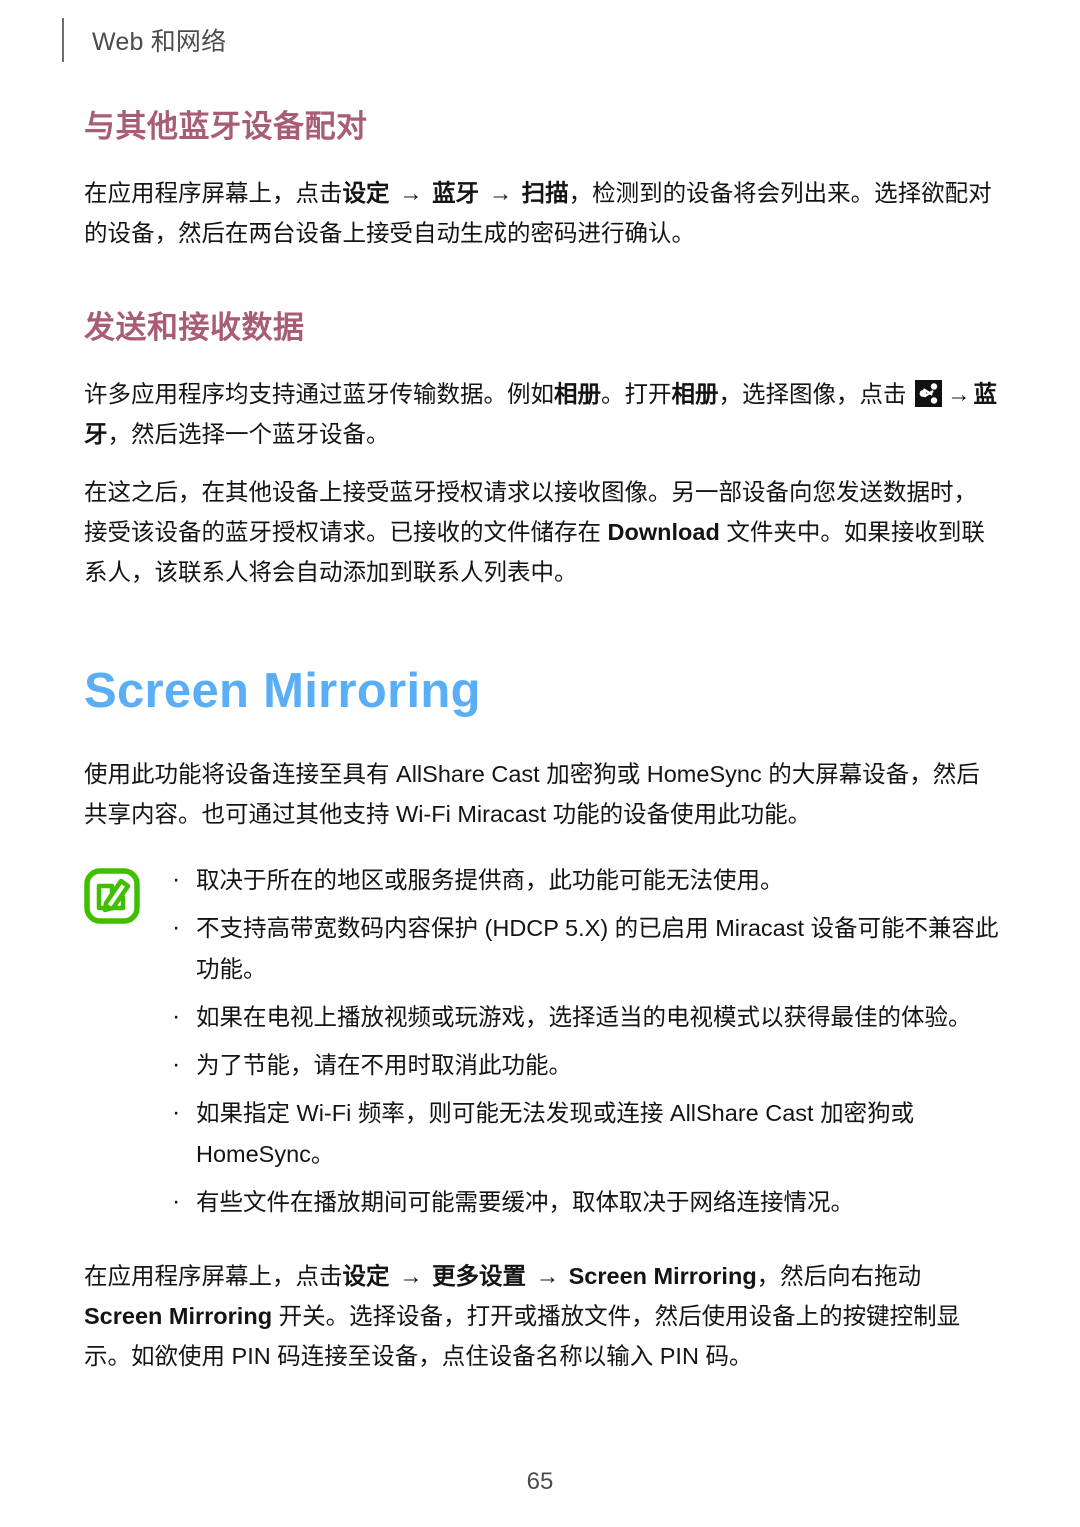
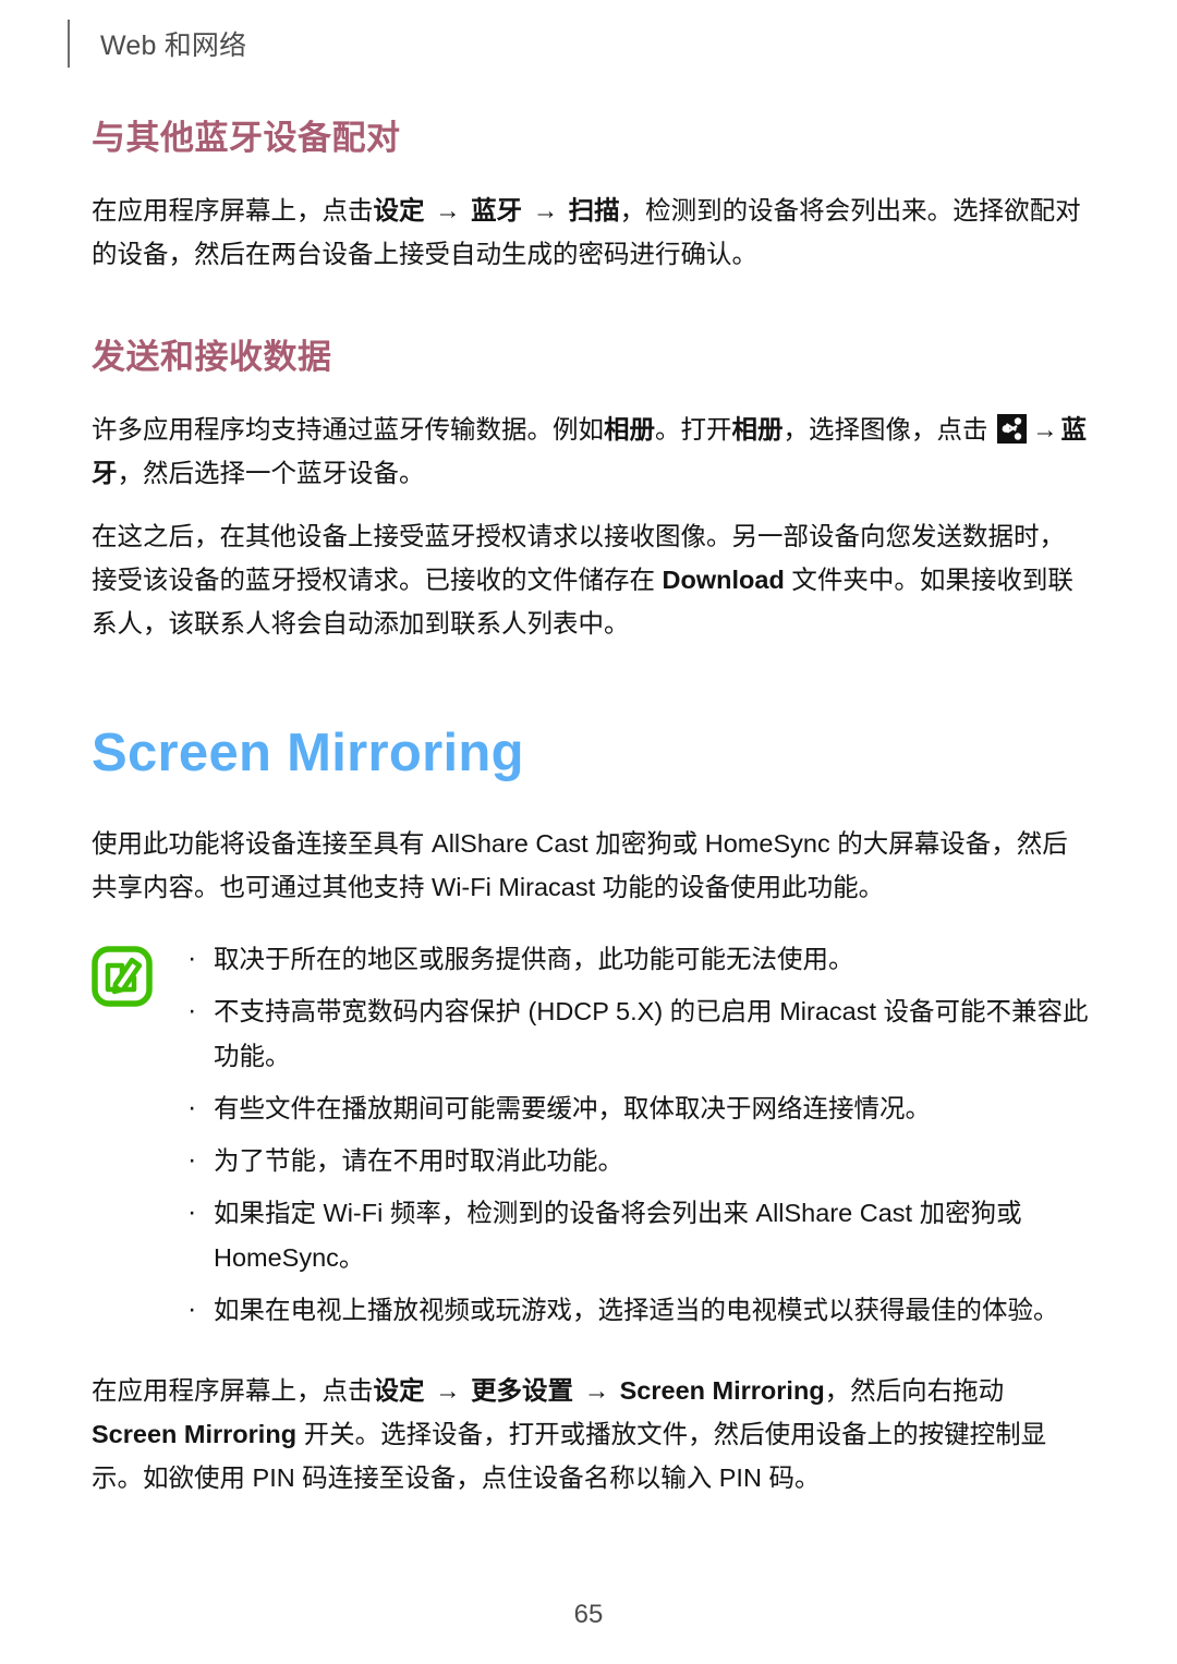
  Web 和网络
  与其他蓝牙设备配对
  在应用程序屏幕上，点击设定 → 蓝牙 → 扫描，检测到的设备将会列出来。选择欲配对的设备，然后在两台设备上接受自动生成的密码进行确认。
  发送和接收数据
  许多应用程序均支持通过蓝牙传输数据。例如相册。打开相册，选择图像，点击 →蓝牙，然后选择一个蓝牙设备。
  在这之后，在其他设备上接受蓝牙授权请求以接收图像。另一部设备向您发送数据时，接受该设备的蓝牙授权请求。已接收的文件储存在 Download 文件夹中。如果接收到联系人，该联系人将会自动添加到联系人列表中。
  Screen Mirroring
  使用此功能将设备连接至具有 AllShare Cast 加密狗或 HomeSync 的大屏幕设备，然后共享内容。也可通过其他支持 Wi-Fi Miracast 功能的设备使用此功能。
  取决于所在的地区或服务提供商，此功能可能无法使用。
  不支持高带宽数码内容保护 (HDCP 5.X) 的已启用 Miracast 设备可能不兼容此功能。
- 如果在电视上播放视频或玩游戏，选择适当的电视模式以获得最佳的体验。
+ 有些文件在播放期间可能需要缓冲，取体取决于网络连接情况。
  为了节能，请在不用时取消此功能。
- 如果指定 Wi-Fi 频率，则可能无法发现或连接 AllShare Cast 加密狗或 HomeSync。
+ 如果指定 Wi-Fi 频率，检测到的设备将会列出来 AllShare Cast 加密狗或 HomeSync。
- 有些文件在播放期间可能需要缓冲，取体取决于网络连接情况。
+ 如果在电视上播放视频或玩游戏，选择适当的电视模式以获得最佳的体验。
  在应用程序屏幕上，点击设定 → 更多设置 → Screen Mirroring，然后向右拖动 Screen Mirroring 开关。选择设备，打开或播放文件，然后使用设备上的按键控制显示。如欲使用 PIN 码连接至设备，点住设备名称以输入 PIN 码。
  65
